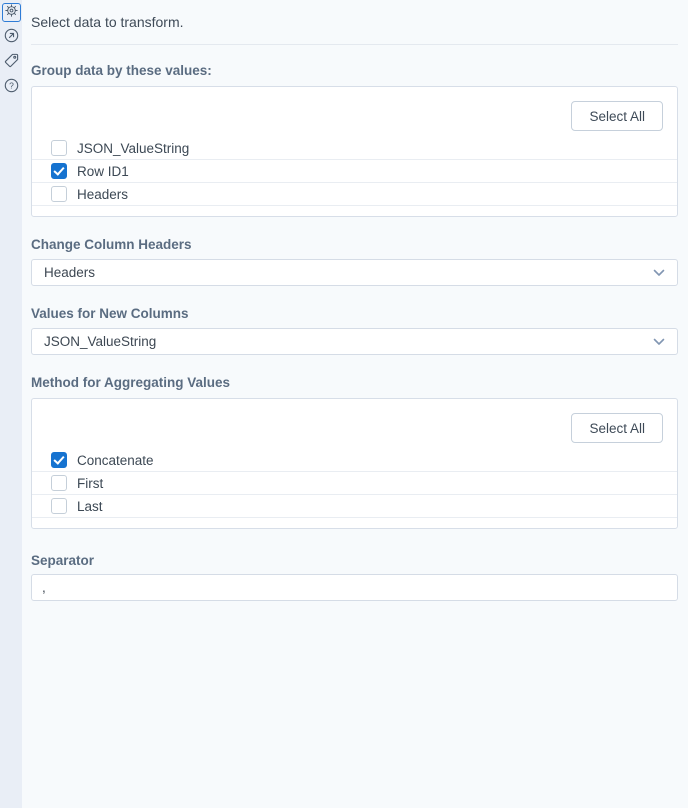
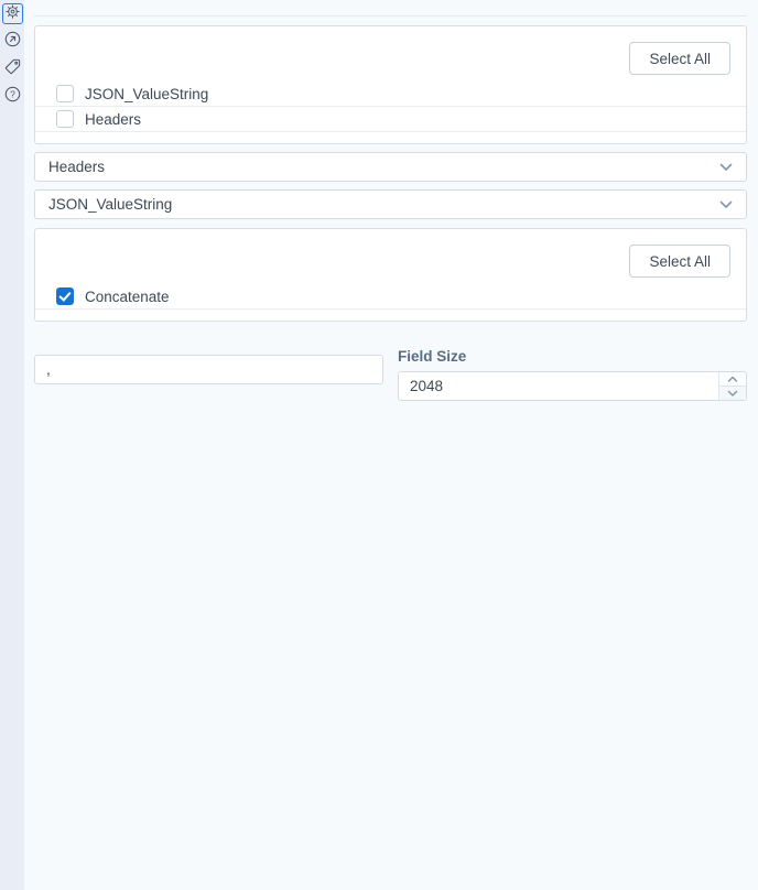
  ?
- Select data to transform.
- Group data by these values:
  Select All
  JSON_ValueString
- Row ID1
  Headers
- Change Column Headers
  Headers
- Values for New Columns
  JSON_ValueString
- Method for Aggregating Values
  Select All
  Concatenate
- First
- Last
- Separator
  ,
+ Field Size
+ 2048
